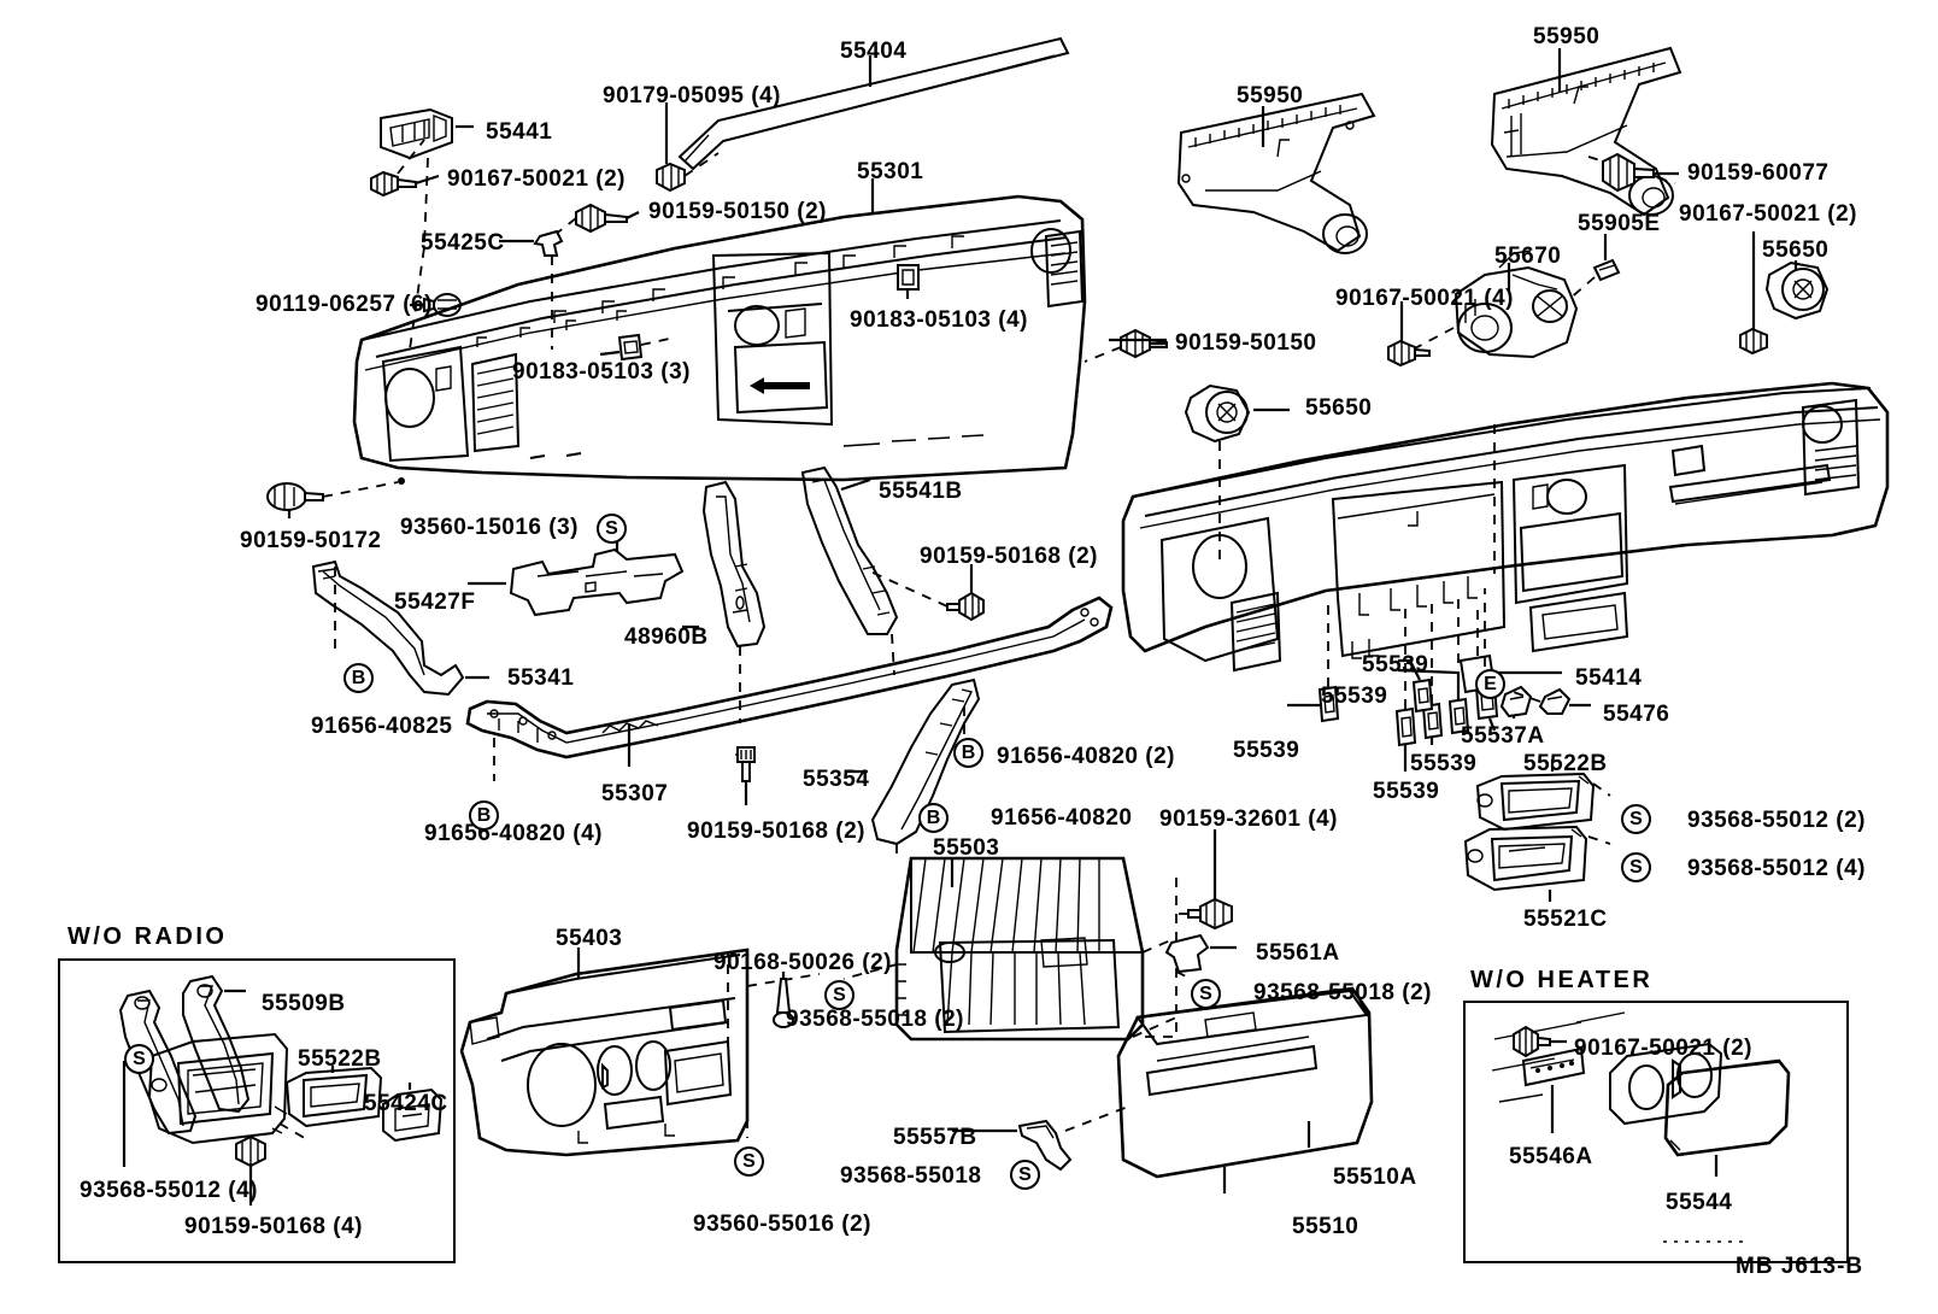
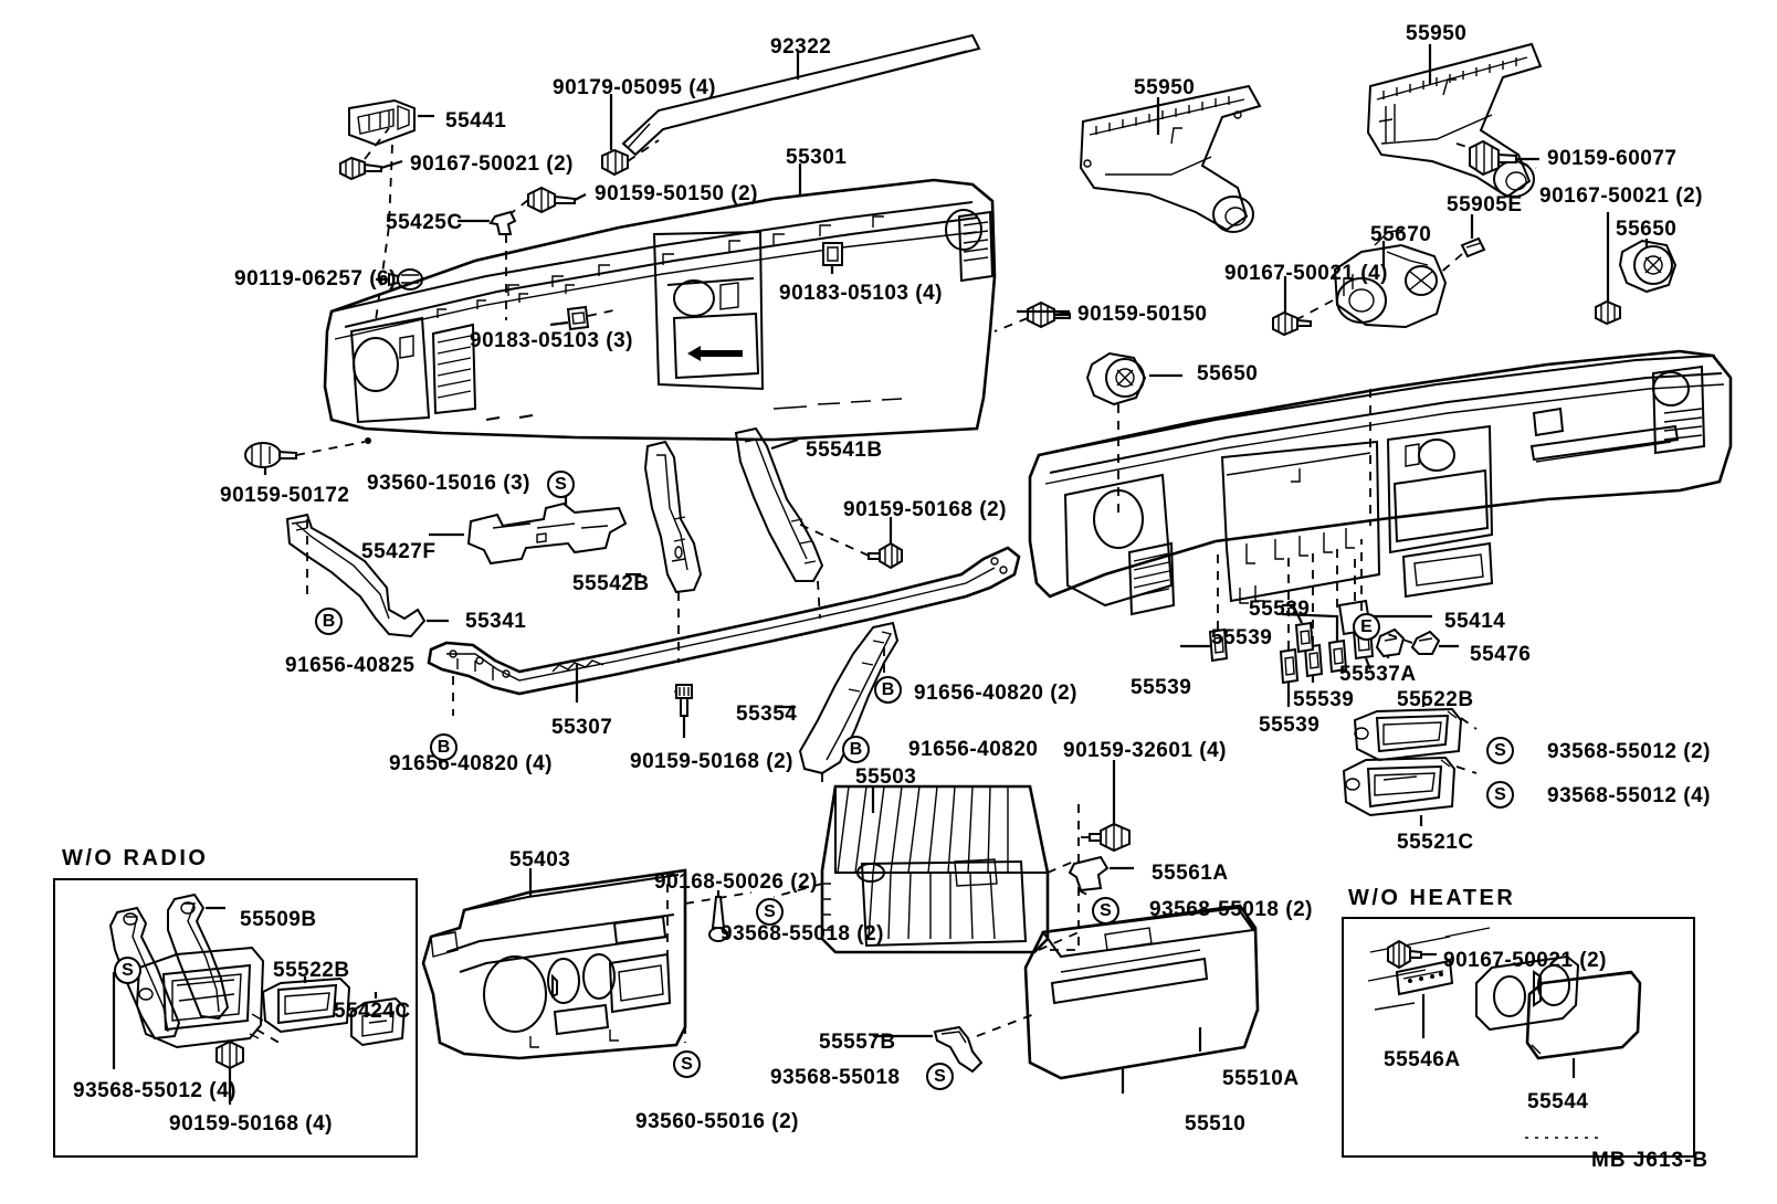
  W/O RADIO
  W/O HEATER
  55441
  90179-05095 (4)
- 55404
+ 92322
  55950
  55950
  90167-50021 (2)
  90159-50150 (2)
  55301
  55425C
  90159-60077
  90167-50021 (2)
  55905E
  55650
  55670
  90119-06257 (6)
  90183-05103 (4)
  90167-50021 (4)
  90159-50150
  90183-05103 (3)
  55650
  55541B
  90159-50172
  93560-15016 (3)
  90159-50168 (2)
  55427F
- 48960B
+ 55542B
  55341
  91656-40825
  55539
  55414
  55539
  55476
  55537A
  55539
  55539
  55539
  55522B
  91656-40820 (2)
  55354
  55307
  90159-50168 (2)
  91656-40820
  91656-40820 (4)
  55503
  90159-32601 (4)
  93568-55012 (2)
  93568-55012 (4)
  55521C
  55403
  90168-50026 (2)
  55561A
  93568-55018 (2)
  93568-55018 (2)
  55509B
  55522B
  55424C
  90167-50021 (2)
  55557B
  93568-55018
  93568-55012 (4)
  90159-50168 (4)
  93560-55016 (2)
  55546A
  55544
  55510A
  55510
  S
  B
  B
  B
  B
  S
  S
  S
  S
  S
  S
  S
  E
  MB J613-B
